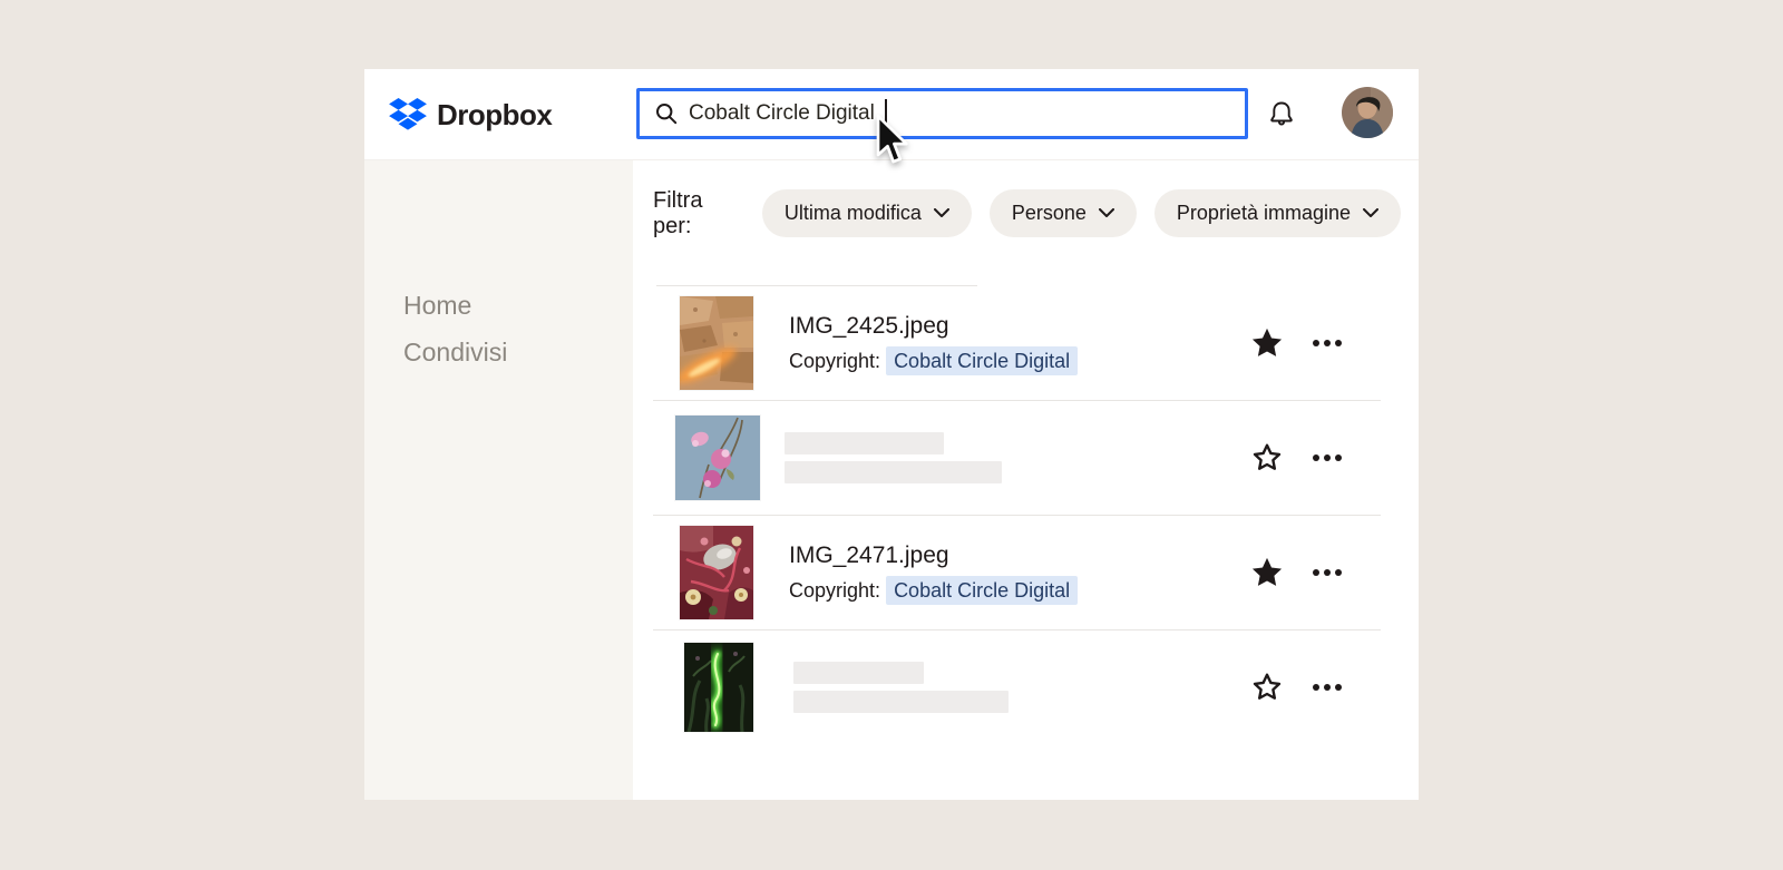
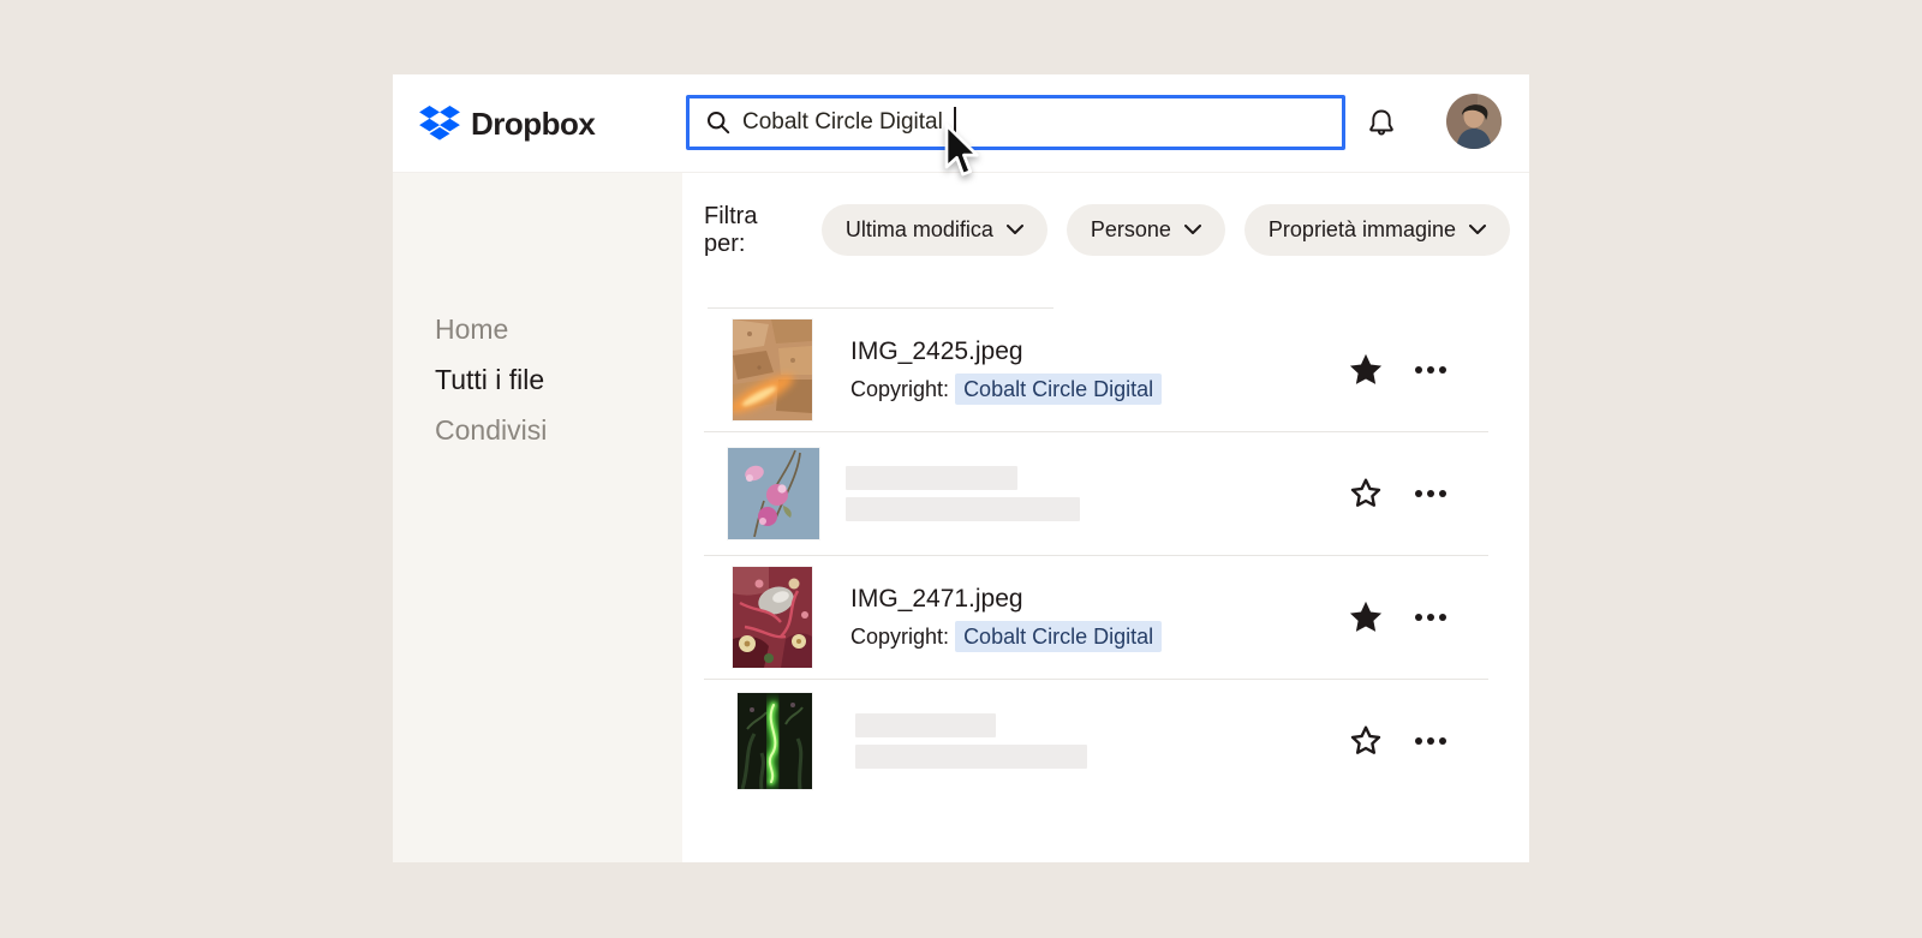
  Dropbox
  Cobalt Circle Digital
  Home
+ Tutti i file
  Condivisi
  Filtra per:
  Ultima modifica
  Persone
  Proprietà immagine
  IMG_2425.jpeg
  Copyright: Cobalt Circle Digital
  IMG_2471.jpeg
  Copyright: Cobalt Circle Digital
